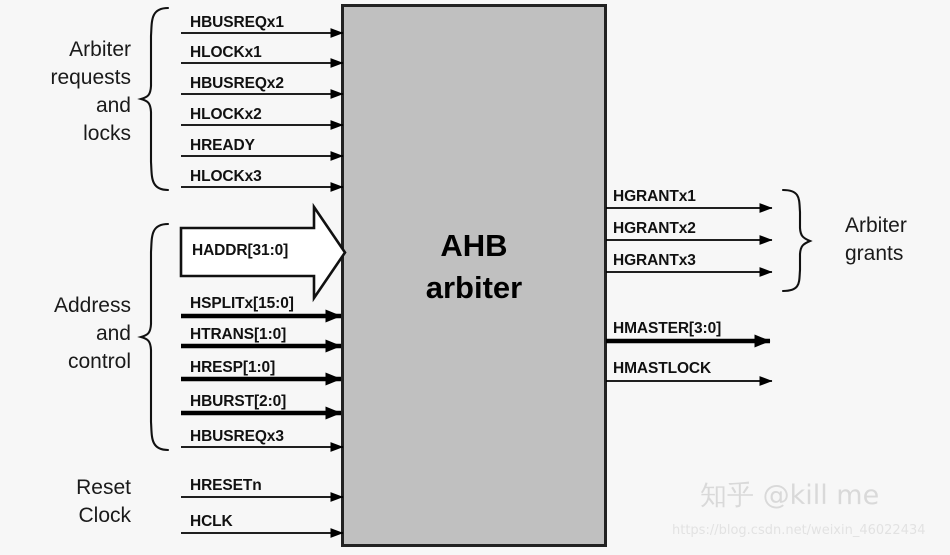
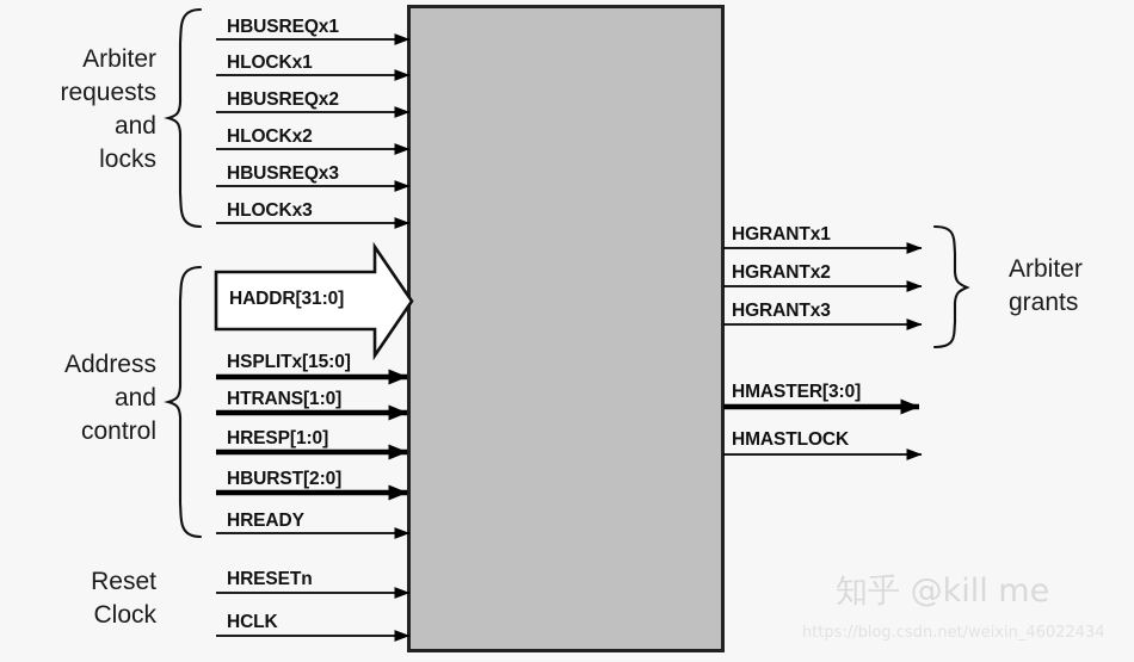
- AHB
- arbiter
  Arbiter
  requests
  and
  locks
  Address
  and
  control
  Reset
  Clock
  Arbiter
  grants
  HBUSREQx1
  HLOCKx1
  HBUSREQx2
  HLOCKx2
- HREADY
+ HBUSREQx3
  HLOCKx3
  HADDR[31:0]
  HSPLITx[15:0]
  HTRANS[1:0]
  HRESP[1:0]
  HBURST[2:0]
- HBUSREQx3
+ HREADY
  HRESETn
  HCLK
  HGRANTx1
  HGRANTx2
  HGRANTx3
  HMASTER[3:0]
  HMASTLOCK
  知乎 @kill me
